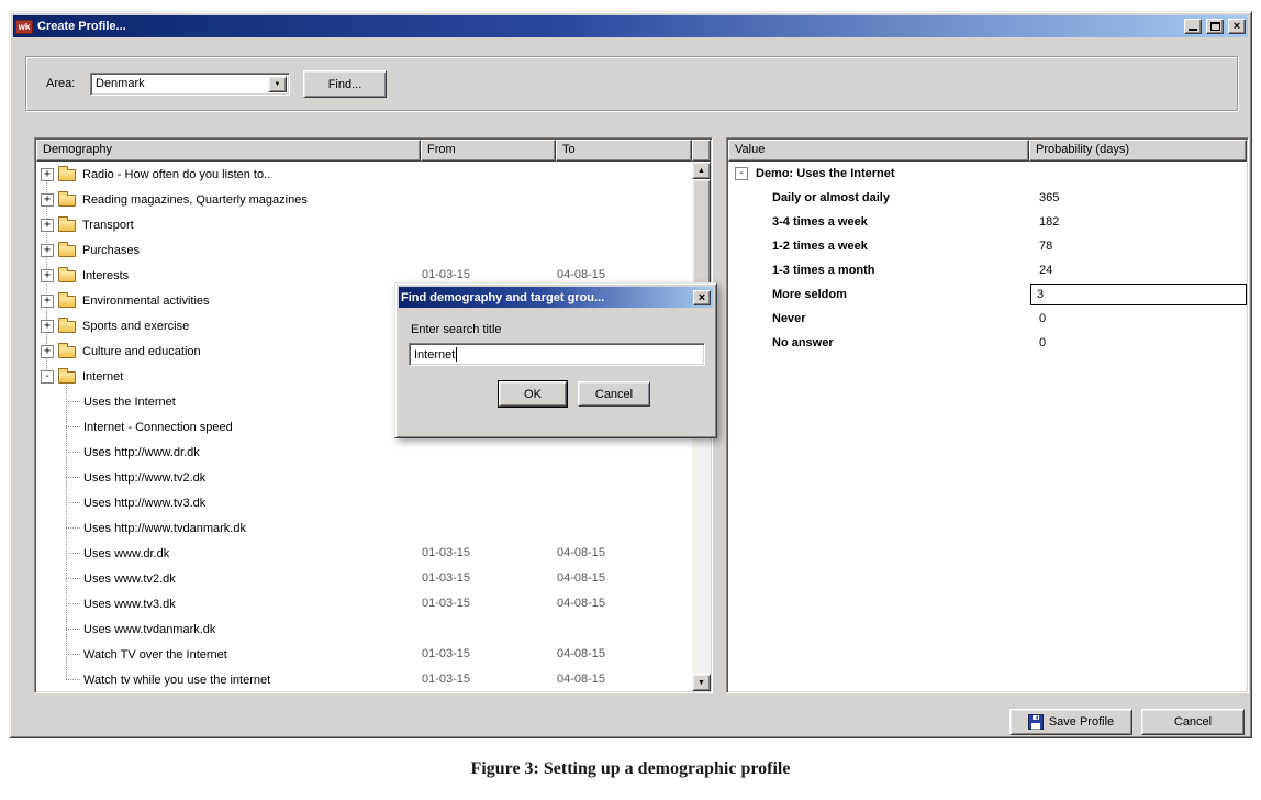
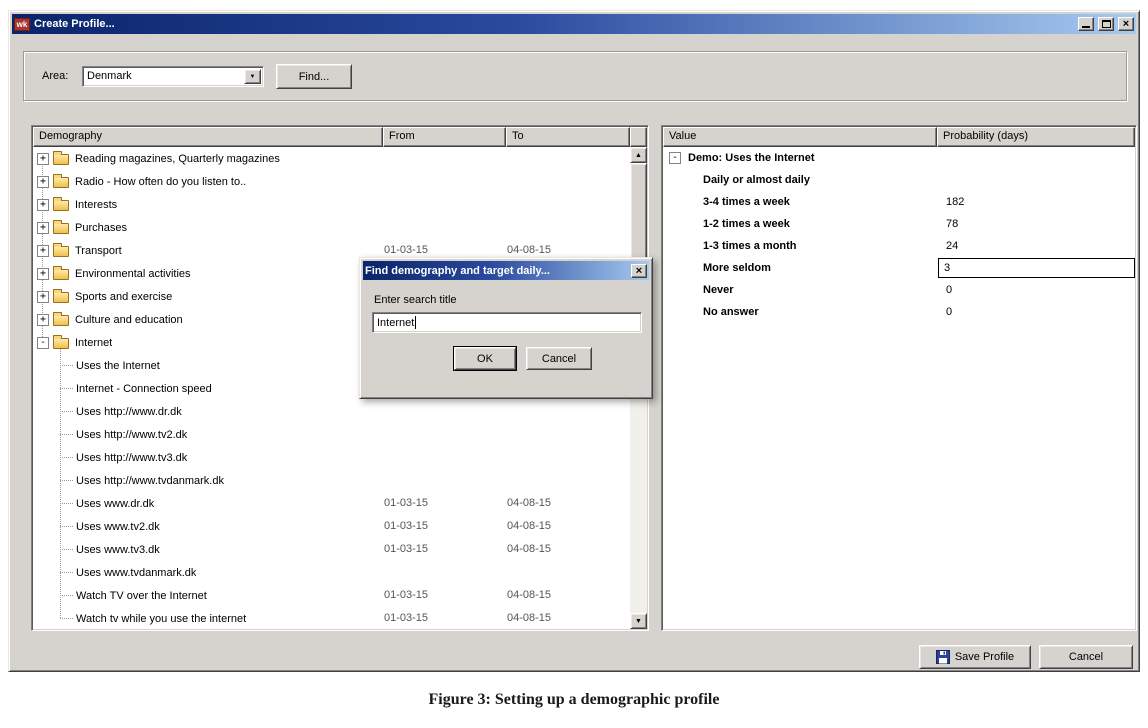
  wk
  Create Profile...
  ×
  Area:
  Denmark
  Find...
  Demography
  From
  To
  +
- Radio - How often do you listen to..
+ Reading magazines, Quarterly magazines
  +
- Reading magazines, Quarterly magazines
+ Radio - How often do you listen to..
  +
- Transport
+ Interests
  +
  Purchases
  +
- Interests
+ Transport
  01-03-15
  04-08-15
  +
  Environmental activities
  +
  Sports and exercise
  +
  Culture and education
  -
  Internet
  Uses the Internet
  Internet - Connection speed
  Uses http://www.dr.dk
  Uses http://www.tv2.dk
  Uses http://www.tv3.dk
  Uses http://www.tvdanmark.dk
  Uses www.dr.dk
  01-03-15
  04-08-15
  Uses www.tv2.dk
  01-03-15
  04-08-15
  Uses www.tv3.dk
  01-03-15
  04-08-15
  Uses www.tvdanmark.dk
  Watch TV over the Internet
  01-03-15
  04-08-15
  Watch tv while you use the internet
  01-03-15
  04-08-15
  Value
  Probability (days)
  -
  Demo: Uses the Internet
  Daily or almost daily
- 365
  3-4 times a week
  182
  1-2 times a week
  78
  1-3 times a month
  24
  More seldom
  3
  Never
  0
  No answer
  0
- Find demography and target grou...
+ Find demography and target daily...
  ×
  Enter search title
  Internet
  OK
  Cancel
  Save Profile
  Cancel
  Figure 3: Setting up a demographic profile
